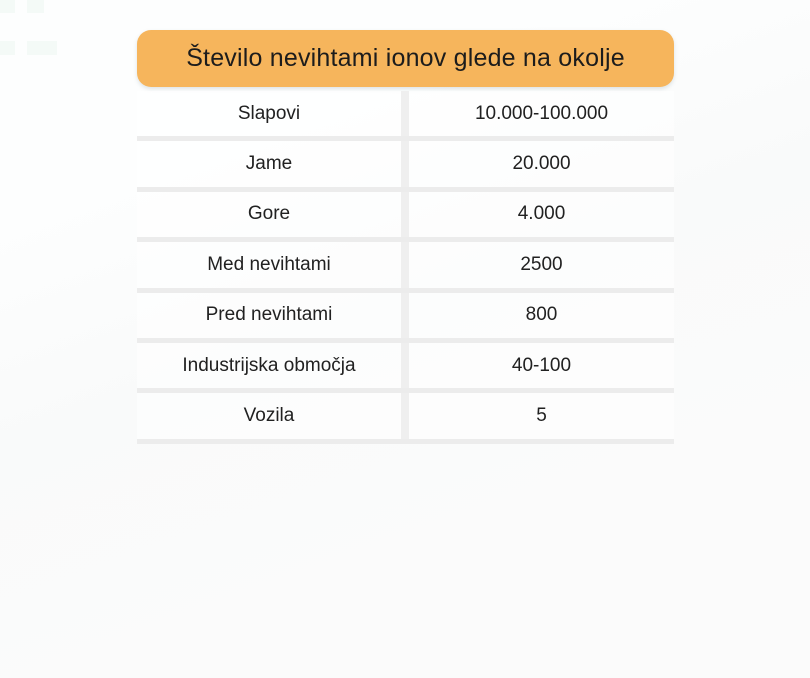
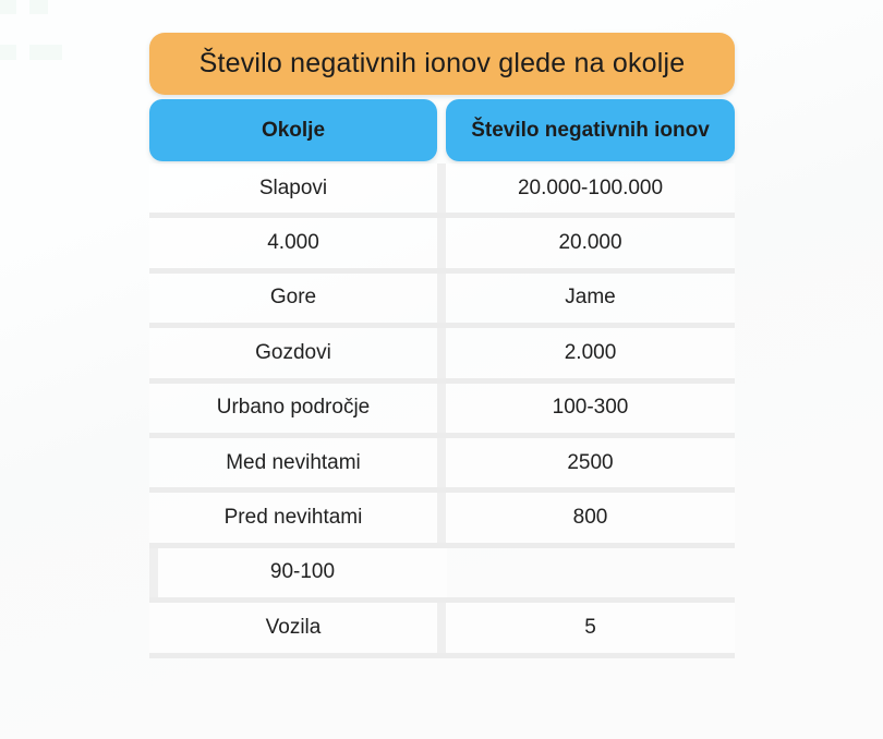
- Število nevihtami ionov glede na okolje
+ Število negativnih ionov glede na okolje
+ Okolje
+ Število negativnih ionov
  Slapovi
- 10.000-100.000
+ 20.000-100.000
- Jame
+ 4.000
  20.000
  Gore
- 4.000
+ Jame
+ Gozdovi
+ 2.000
+ Urbano področje
+ 100-300
  Med nevihtami
  2500
  Pred nevihtami
  800
- Industrijska območja
- 40-100
+ 90-100
  Vozila
  5
